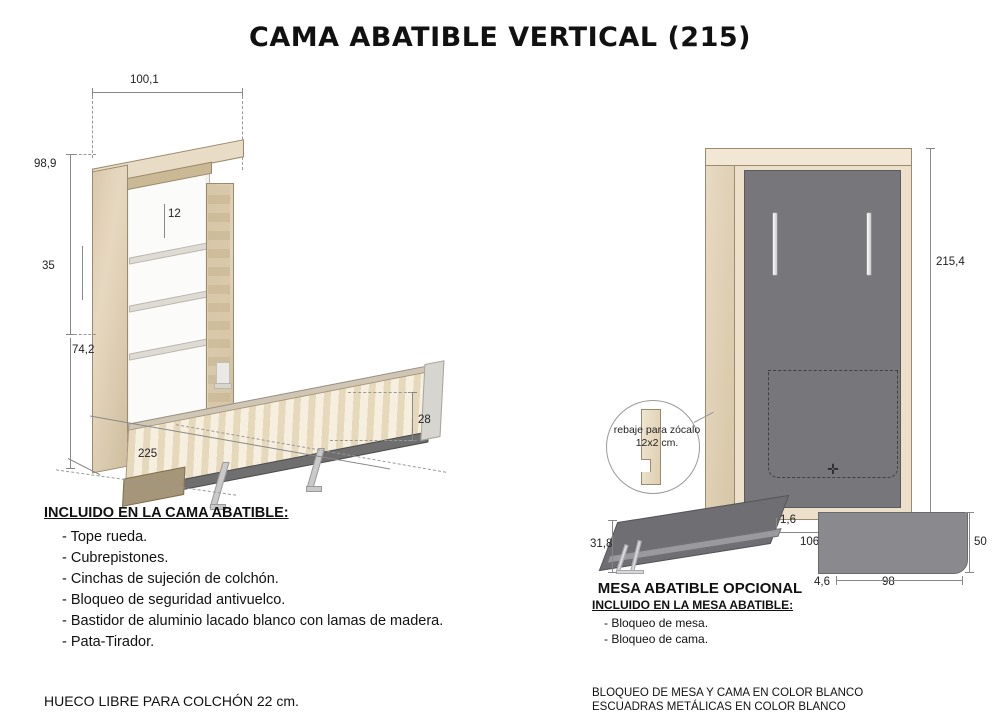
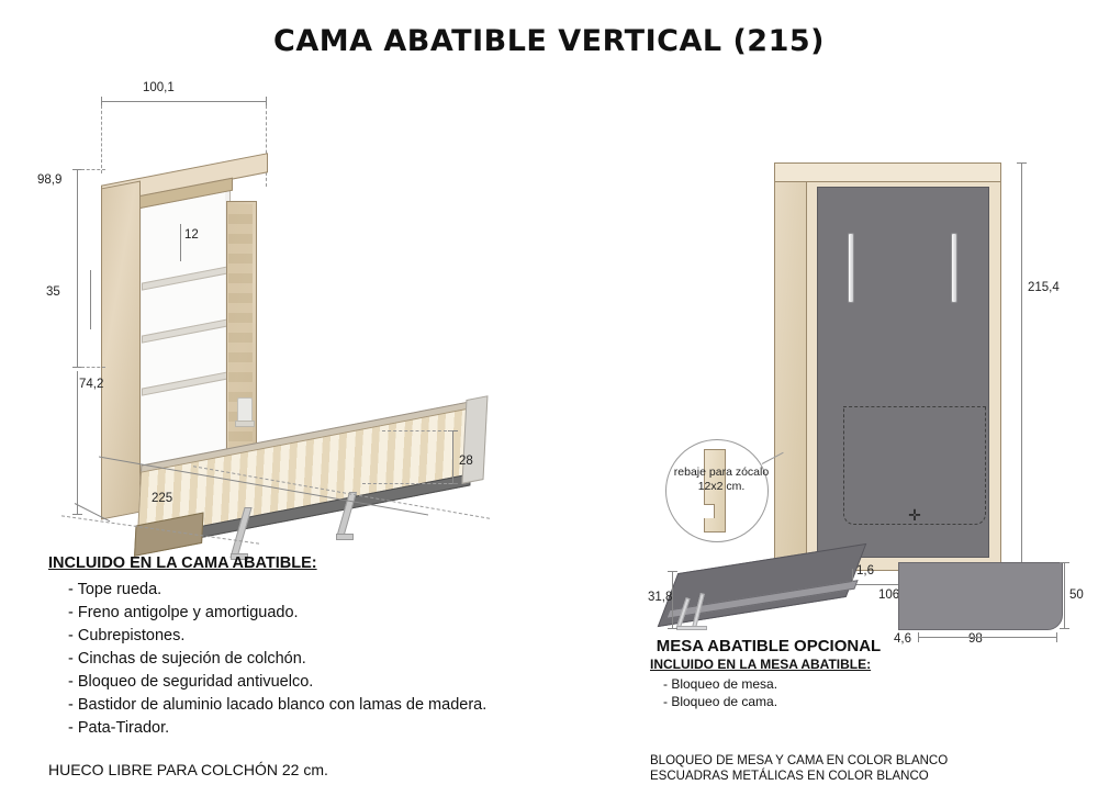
  CAMA ABATIBLE VERTICAL (215)
  100,1
  98,9
  35
  74,2
  12
  225
  28
  ✛
  215,4
  rebaje para zócalo
  12x2 cm.
  1,6
  31,8
  50
  4,6
  98
  MESA ABATIBLE OPCIONAL
  INCLUIDO EN LA CAMA ABATIBLE:
  - Tope rueda.
+ - Freno antigolpe y amortiguado.
  - Cubrepistones.
  - Cinchas de sujeción de colchón.
  - Bloqueo de seguridad antivuelco.
  - Bastidor de aluminio lacado blanco con lamas de madera.
  - Pata-Tirador.
  HUECO LIBRE PARA COLCHÓN 22 cm.
  INCLUIDO EN LA MESA ABATIBLE:
  - Bloqueo de mesa.
  - Bloqueo de cama.
  BLOQUEO DE MESA Y CAMA EN COLOR BLANCO
  ESCUADRAS METÁLICAS EN COLOR BLANCO
